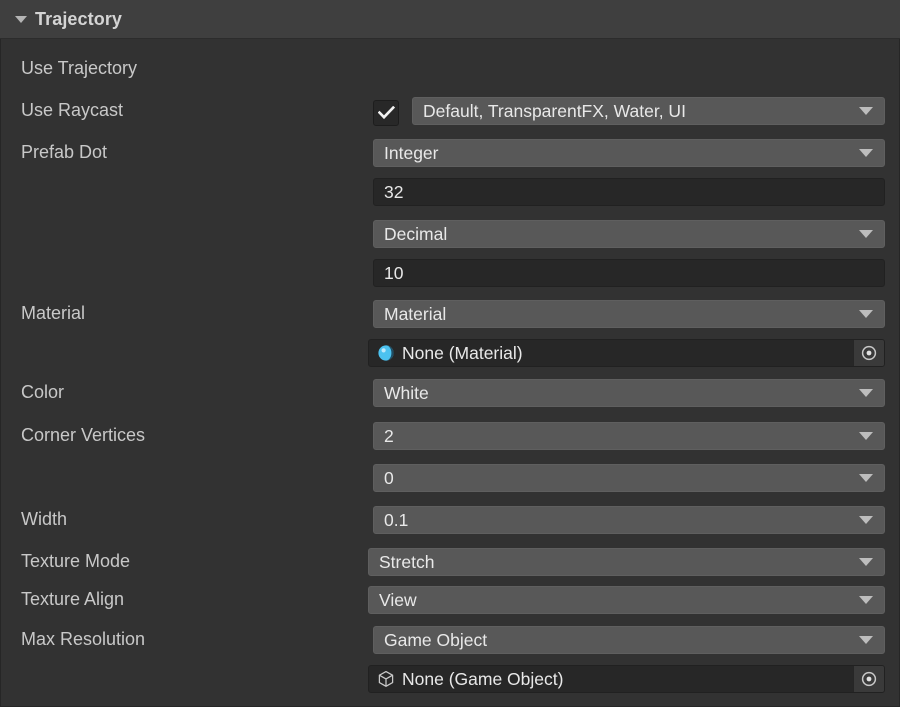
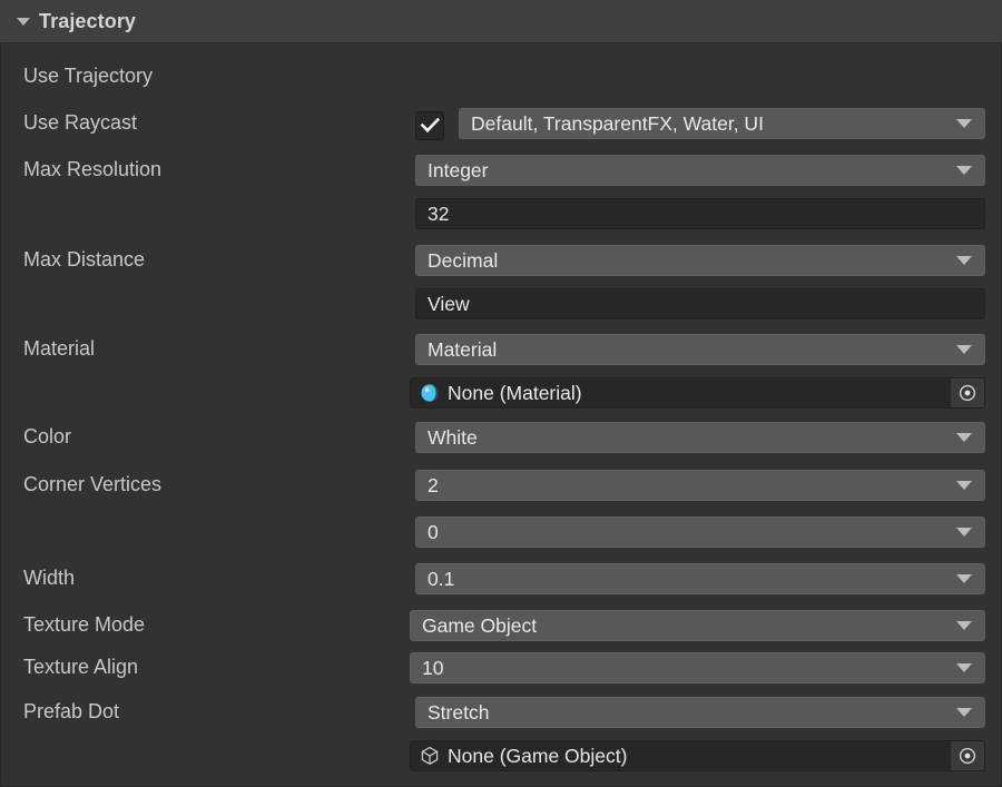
  Trajectory
  Use Trajectory
  Use Raycast
  Default, TransparentFX, Water, UI
- Prefab Dot
+ Max Resolution
  Integer
  32
+ Max Distance
  Decimal
- 10
+ View
  Material
  Material
  None (Material)
  Color
  White
  Corner Vertices
  2
  0
  Width
  0.1
  Texture Mode
- Stretch
+ Game Object
  Texture Align
- View
+ 10
- Max Resolution
+ Prefab Dot
- Game Object
+ Stretch
  None (Game Object)
